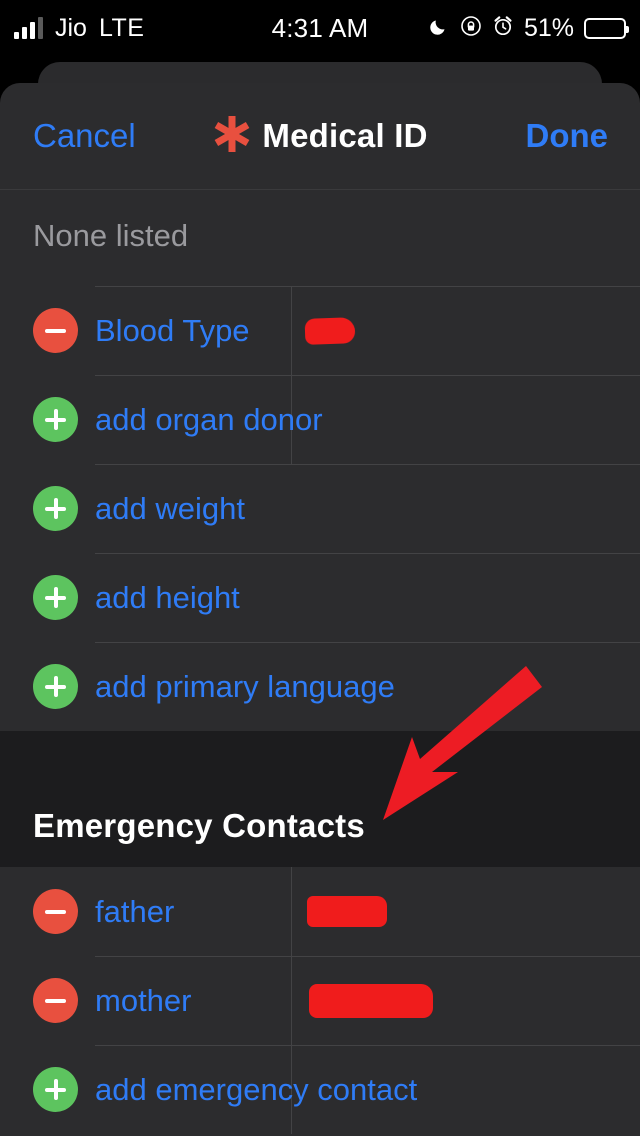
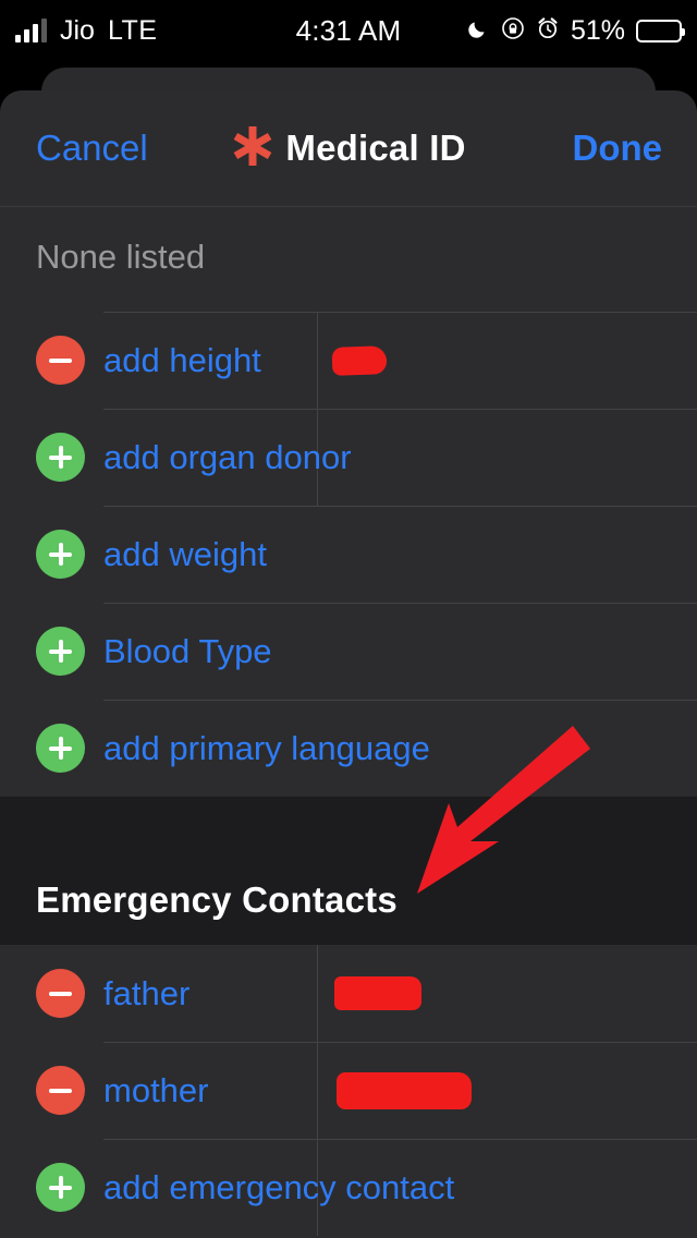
  Jio
  LTE
  4:31 AM
  51%
  Cancel
  Medical ID
  Done
  None listed
- Blood Type
+ add height
  add organ donor
  add weight
- add height
+ Blood Type
  add primary language
  Emergency Contacts
  father
  mother
  add emergency contact
